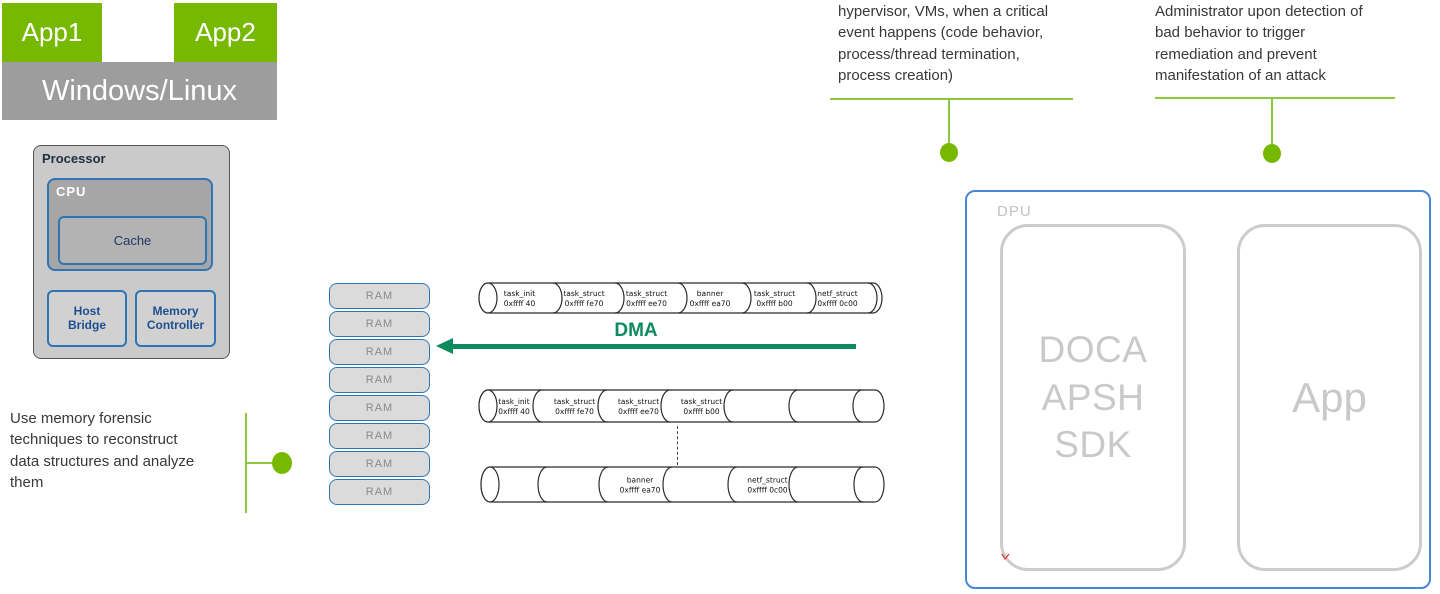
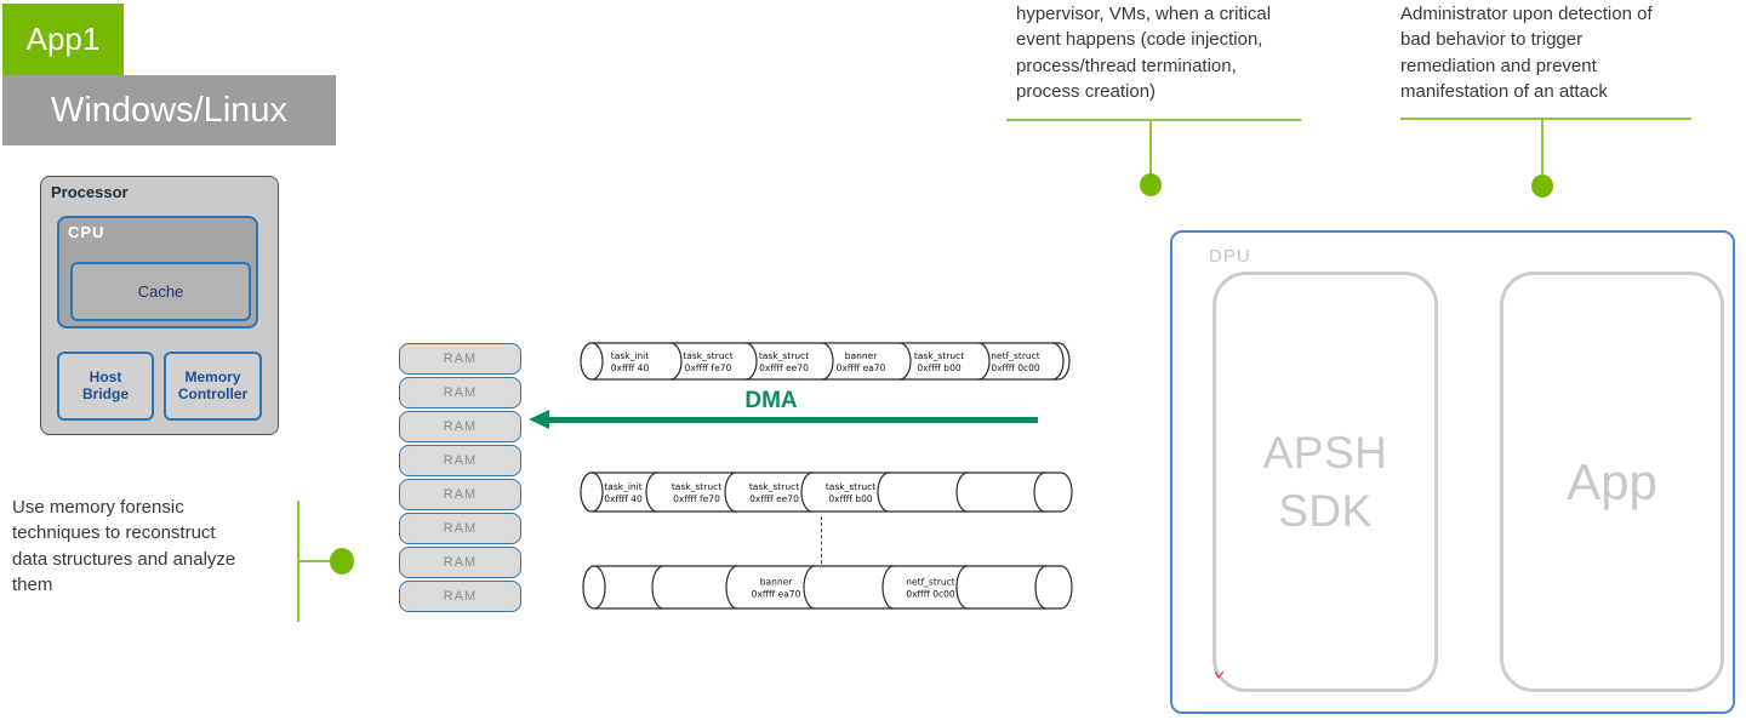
  App1
- App2
  Windows/Linux
  Processor
  CPU
  Cache
  Host Bridge
  Memory Controller
- hypervisor, VMs, when a critical event happens (code behavior, process/thread termination, process creation)
+ hypervisor, VMs, when a critical event happens (code injection, process/thread termination, process creation)
  Administrator upon detection of bad behavior to trigger remediation and prevent manifestation of an attack
  Use memory forensic techniques to reconstruct data structures and analyze them
  RAM
  RAM
  RAM
  RAM
  RAM
  RAM
  RAM
  RAM
  DMA
  task_init
  0xffff 40
  task_struct
  0xffff fe70
  task_struct
  0xffff ee70
  banner
  0xffff ea70
  task_struct
  0xffff b00
  netf_struct
  0xffff 0c00
  task_init
  0xffff 40
  task_struct
  0xffff fe70
  task_struct
  0xffff ee70
  task_struct
  0xffff b00
  banner
  0xffff ea70
  netf_struct
  0xffff 0c00
  DPU
- DOCA
  APSH
  SDK
  App
